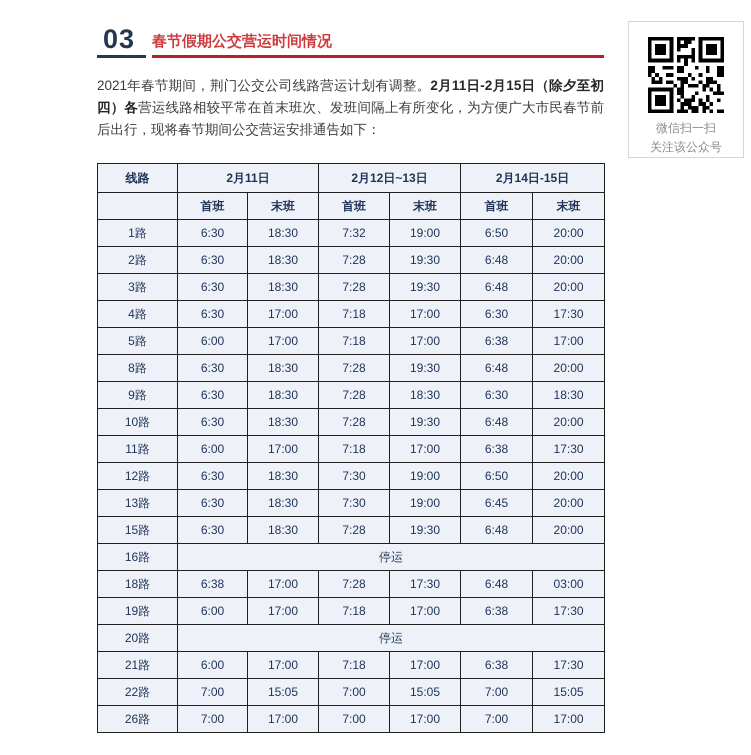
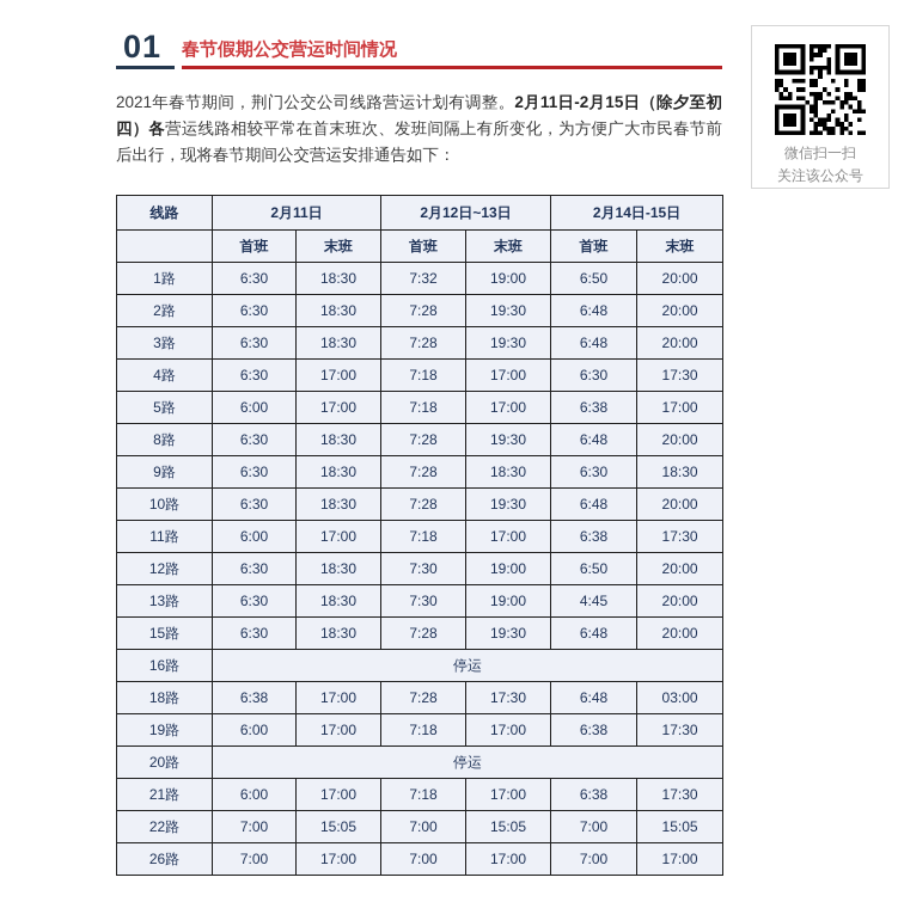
- 03
+ 01
  春节假期公交营运时间情况
  2021年春节期间，荆门公交公司线路营运计划有调整。2月11日-2月15日（除夕至初四）各营运线路相较平常在首末班次、发班间隔上有所变化，为方便广大市民春节前后出行，现将春节期间公交营运安排通告如下：
  线路	2月11日	2月12日~13日	2月14日-15日
  	首班	末班	首班	末班	首班	末班
  1路	6:30	18:30	7:32	19:00	6:50	20:00
  2路	6:30	18:30	7:28	19:30	6:48	20:00
  3路	6:30	18:30	7:28	19:30	6:48	20:00
  4路	6:30	17:00	7:18	17:00	6:30	17:30
  5路	6:00	17:00	7:18	17:00	6:38	17:00
  8路	6:30	18:30	7:28	19:30	6:48	20:00
  9路	6:30	18:30	7:28	18:30	6:30	18:30
  10路	6:30	18:30	7:28	19:30	6:48	20:00
  11路	6:00	17:00	7:18	17:00	6:38	17:30
  12路	6:30	18:30	7:30	19:00	6:50	20:00
- 13路	6:30	18:30	7:30	19:00	6:45	20:00
+ 13路	6:30	18:30	7:30	19:00	4:45	20:00
  15路	6:30	18:30	7:28	19:30	6:48	20:00
  16路	停运
  18路	6:38	17:00	7:28	17:30	6:48	03:00
  19路	6:00	17:00	7:18	17:00	6:38	17:30
  20路	停运
  21路	6:00	17:00	7:18	17:00	6:38	17:30
  22路	7:00	15:05	7:00	15:05	7:00	15:05
  26路	7:00	17:00	7:00	17:00	7:00	17:00
  微信扫一扫
  关注该公众号
